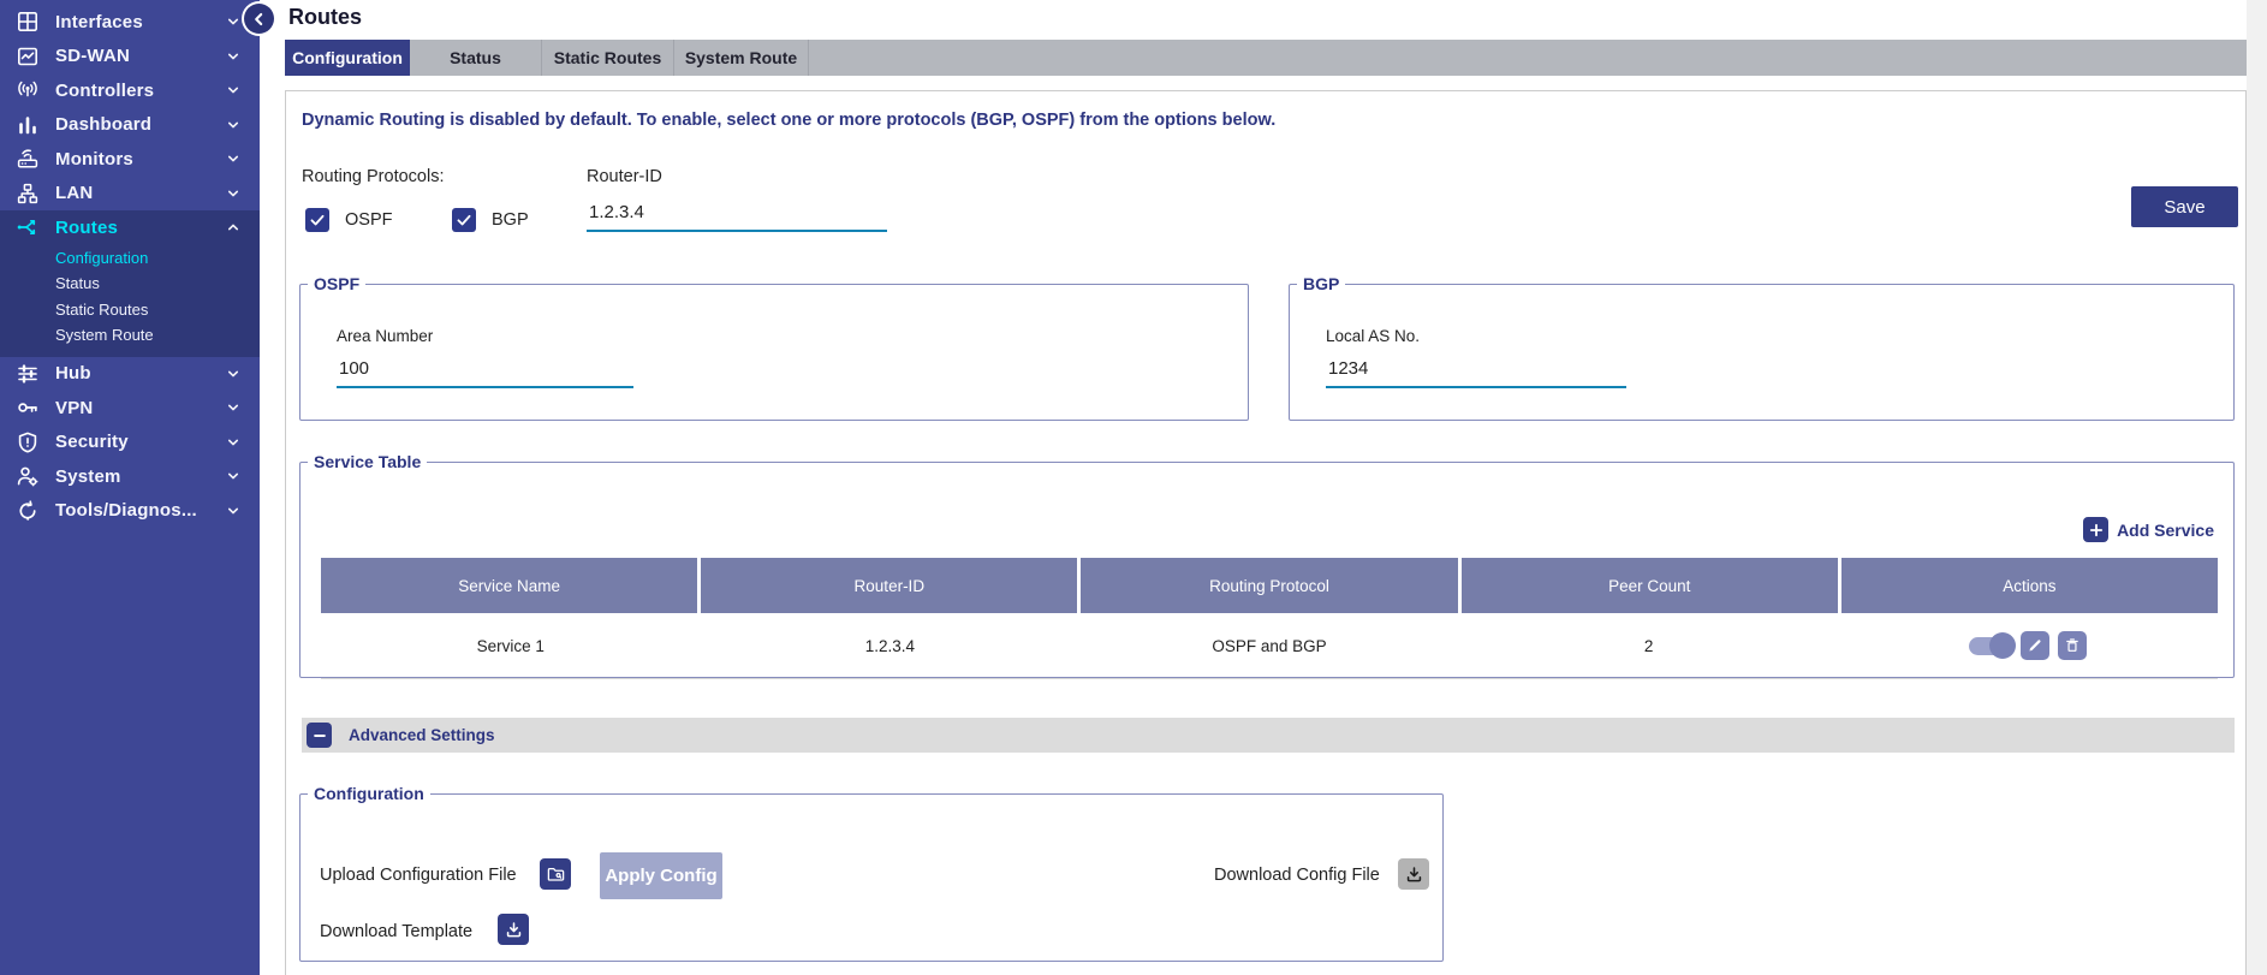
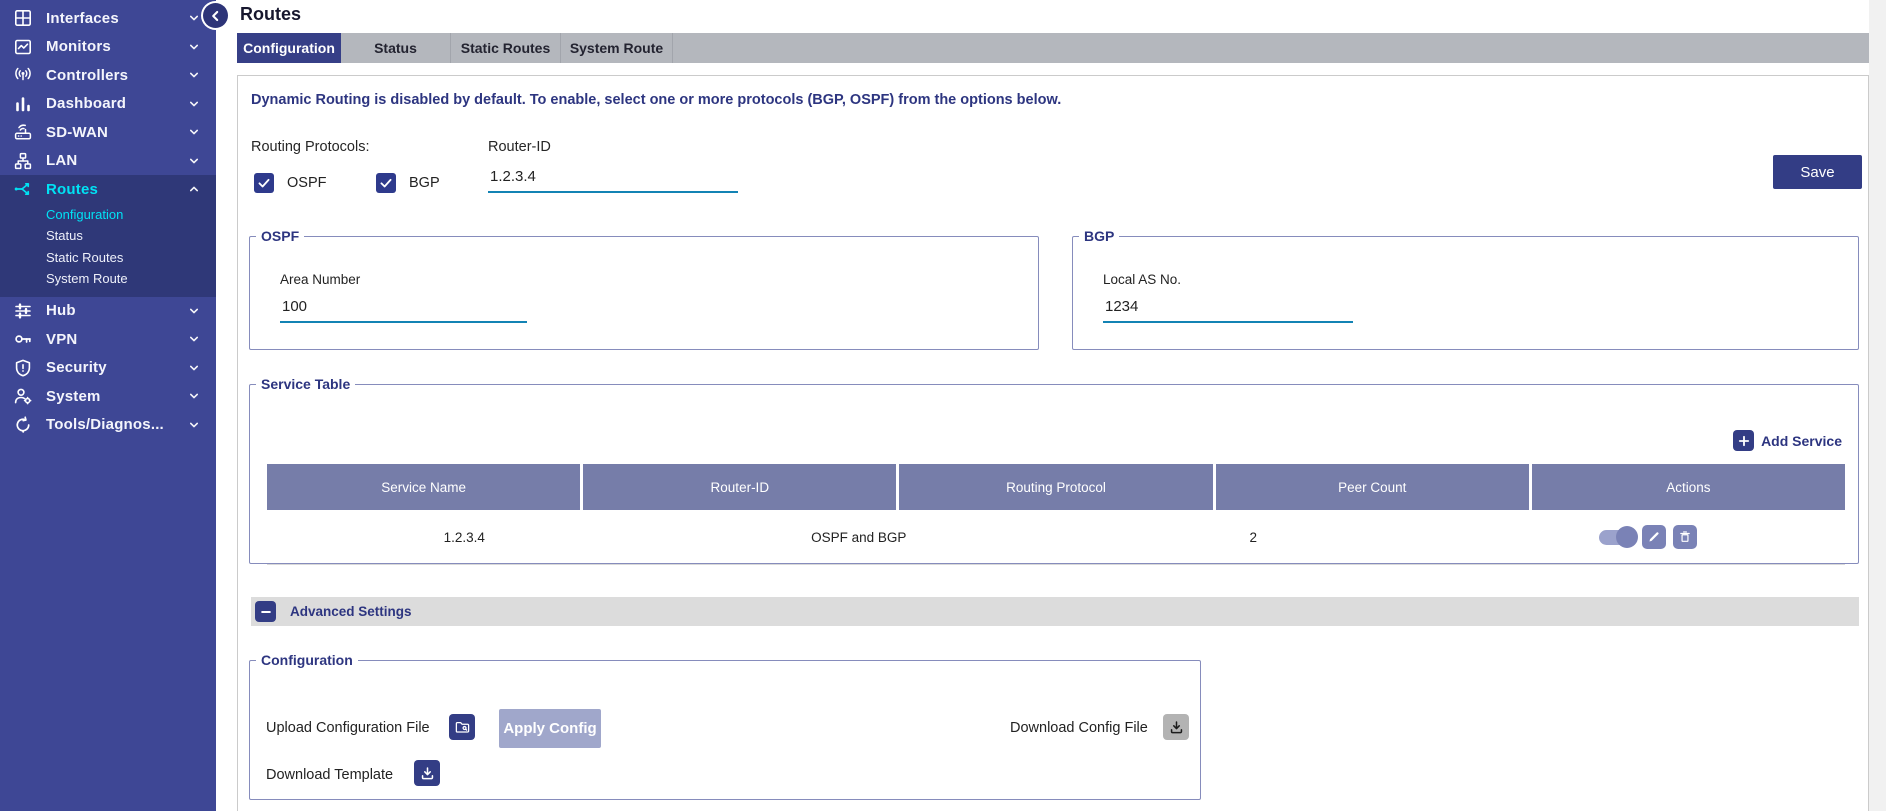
  Interfaces
- SD-WAN
+ Monitors
  Controllers
  Dashboard
- Monitors
+ SD-WAN
  LAN
  Routes
  Configuration
  Status
  Static Routes
  System Route
  Hub
  VPN
  Security
  System
  Tools/Diagnos...
  Routes
  Configuration
  Status
  Static Routes
  System Route
  Dynamic Routing is disabled by default. To enable, select one or more protocols (BGP, OSPF) from the options below.
  Routing Protocols:
  Router-ID
  OSPF
  BGP
  1.2.3.4
  Save
  OSPF
  Area Number
  100
  BGP
  Local AS No.
  1234
  Service Table
  Add Service
  Service Name
  Router-ID
  Routing Protocol
  Peer Count
  Actions
- Service 1
  1.2.3.4
  OSPF and BGP
  2
  Advanced Settings
  Configuration
  Upload Configuration File
  Apply Config
  Download Config File
  Download Template
